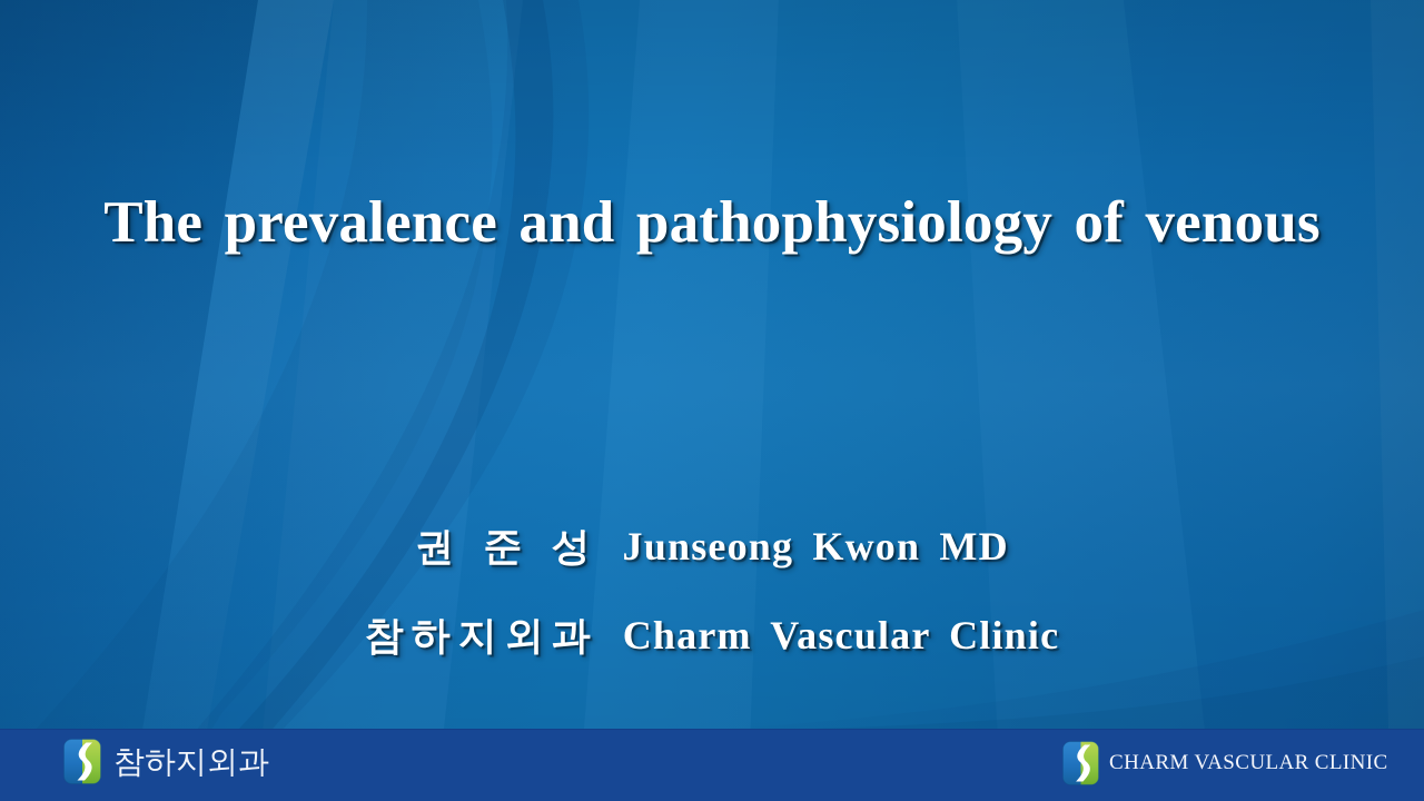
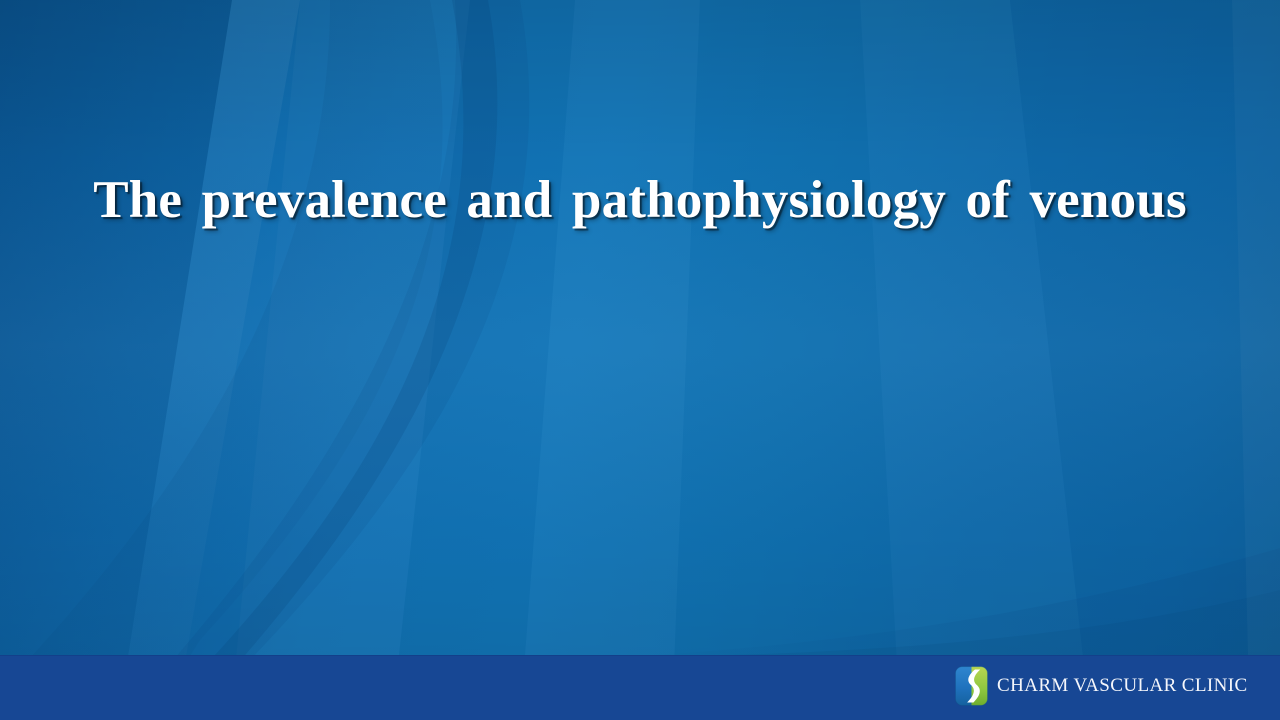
  The prevalence and pathophysiology of venous
- 권 준 성 Junseong Kwon MD
- 참하지외과 Charm Vascular Clinic
- 참하지외과
  CHARM VASCULAR CLINIC
